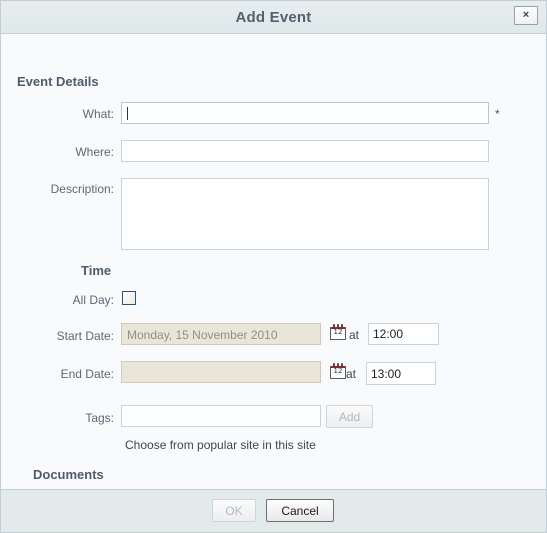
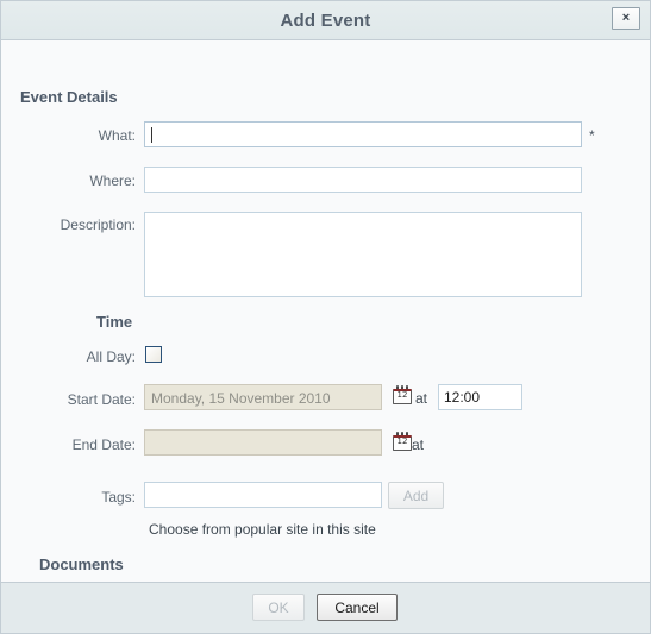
  Add Event
  ×
  Event Details
  What:
  *
  Where:
  Description:
  Time
  All Day:
  Start Date:
  Monday, 15 November 2010
  12
  at
  12:00
  End Date:
  12
  at
- 13:00
  Tags:
  Add
  Choose from popular site in this site
  Documents
  OK
  Cancel
